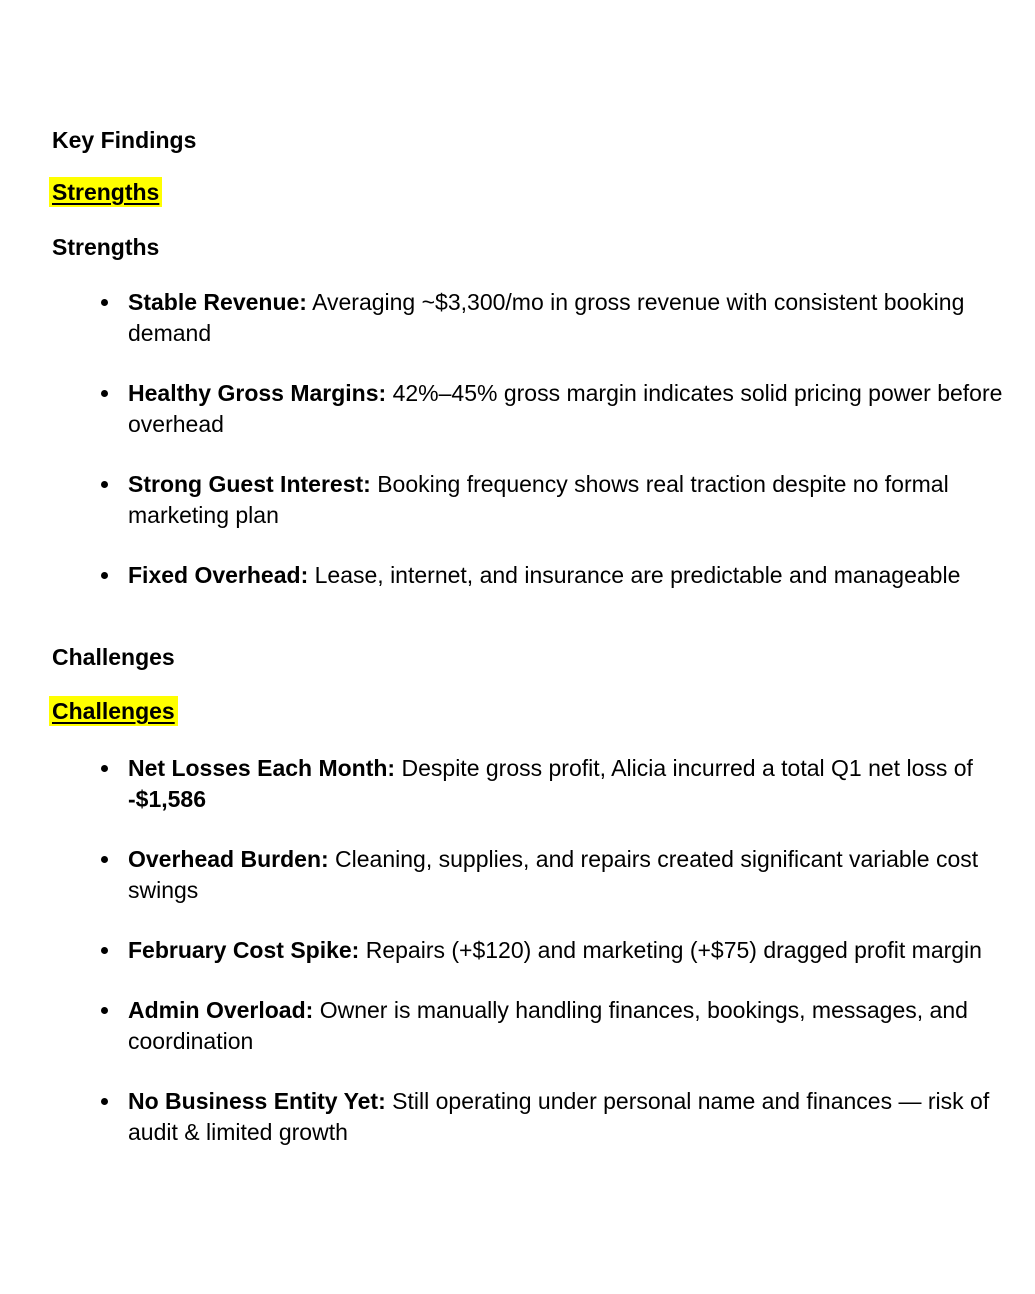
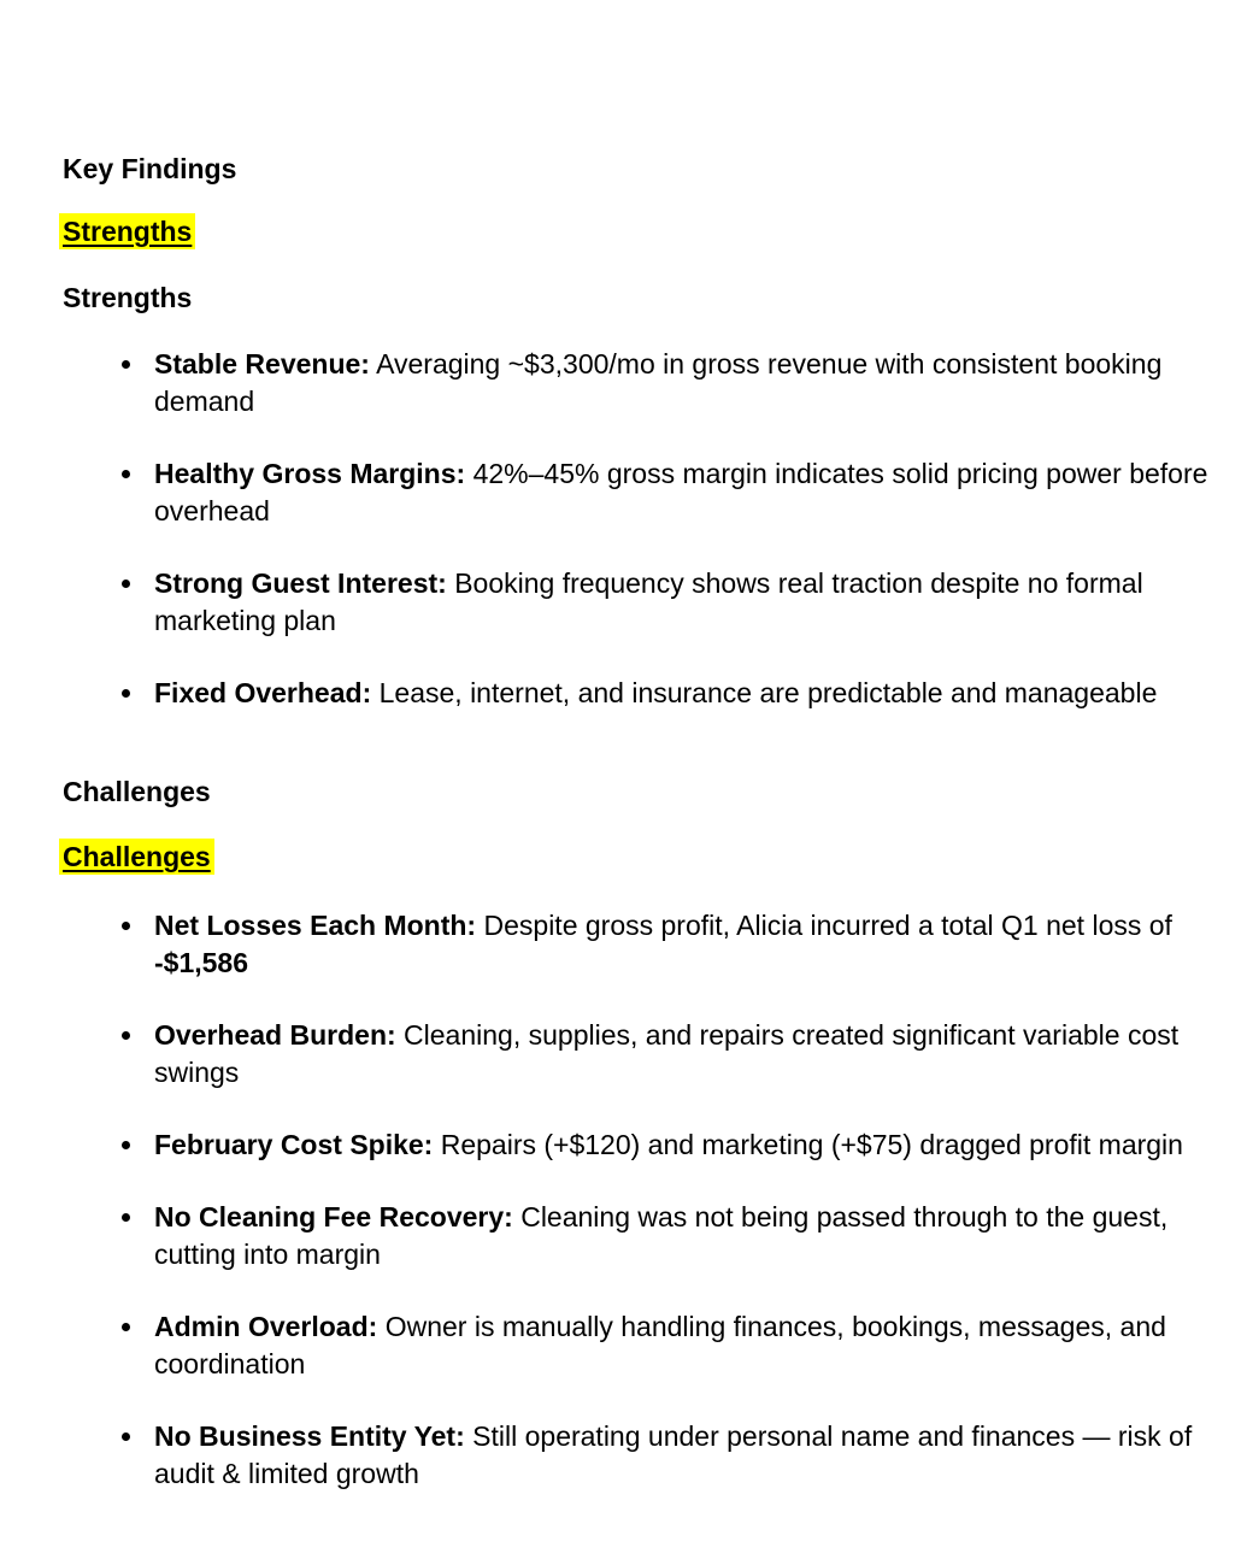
  Key Findings
  Strengths
  Strengths
  Stable Revenue: Averaging ~$3,300/mo in gross revenue with consistent booking demand
  Healthy Gross Margins: 42%–45% gross margin indicates solid pricing power before overhead
  Strong Guest Interest: Booking frequency shows real traction despite no formal marketing plan
  Fixed Overhead: Lease, internet, and insurance are predictable and manageable
  Challenges
  Challenges
  Net Losses Each Month: Despite gross profit, Alicia incurred a total Q1 net loss of -$1,586
  Overhead Burden: Cleaning, supplies, and repairs created significant variable cost swings
  February Cost Spike: Repairs (+$120) and marketing (+$75) dragged profit margin
+ No Cleaning Fee Recovery: Cleaning was not being passed through to the guest, cutting into margin
  Admin Overload: Owner is manually handling finances, bookings, messages, and coordination
  No Business Entity Yet: Still operating under personal name and finances — risk of audit & limited growth
